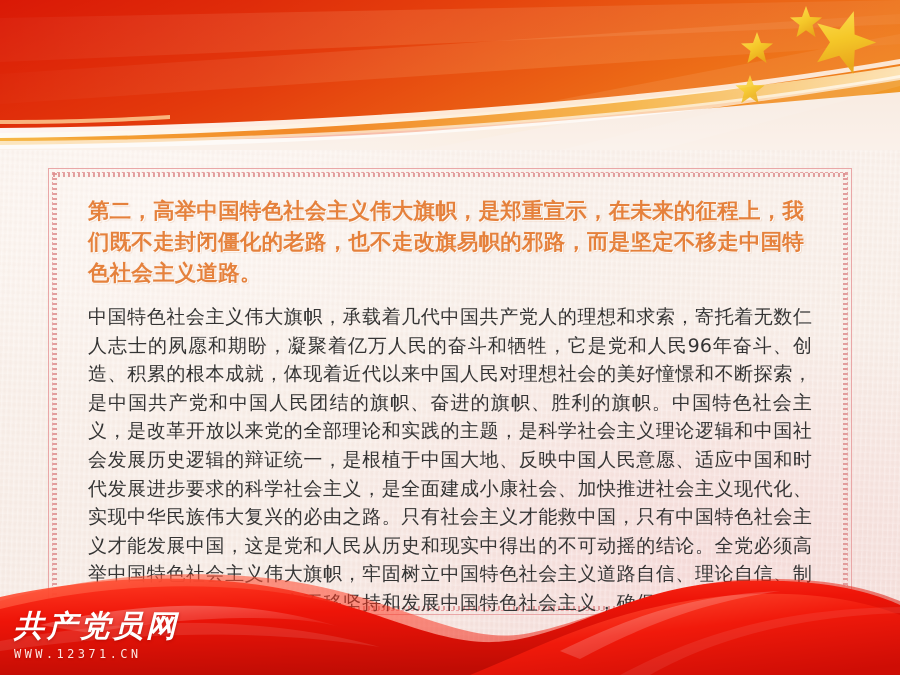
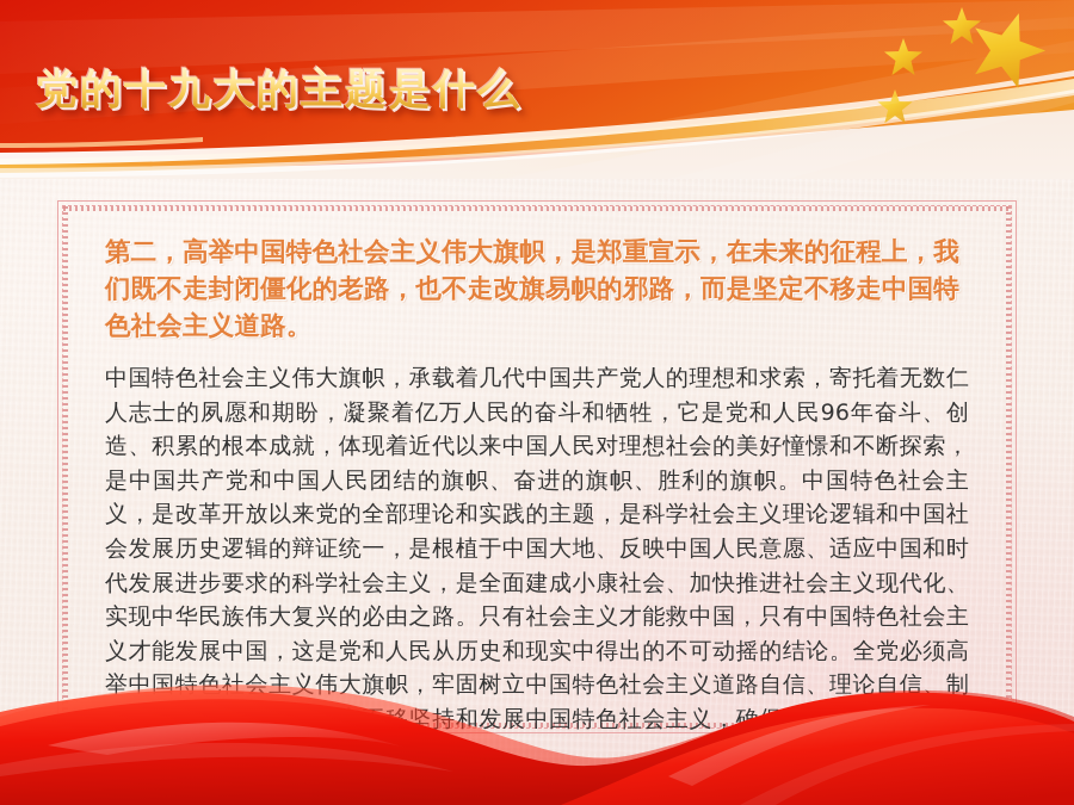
+ 党的十九大的主题是什么
  第二，高举中国特色社会主义伟大旗帜，是郑重宣示，在未来的征程上，我们既不走封闭僵化的老路，也不走改旗易帜的邪路，而是坚定不移走中国特色社会主义道路。
  中国特色社会主义伟大旗帜，承载着几代中国共产党人的理想和求索，寄托着无数仁人志士的夙愿和期盼，凝聚着亿万人民的奋斗和牺牲，它是党和人民96年奋斗、创造、积累的根本成就，体现着近代以来中国人民对理想社会的美好憧憬和不断探索，是中国共产党和中国人民团结的旗帜、奋进的旗帜、胜利的旗帜。中国特色社会主义，是改革开放以来党的全部理论和实践的主题，是科学社会主义理论逻辑和中国社会发展历史逻辑的辩证统一，是根植于中国大地、反映中国人民意愿、适应中国和时代发展进步要求的科学社会主义，是全面建成小康社会、加快推进社会主义现代化、实现中华民族伟大复兴的必由之路。只有社会主义才能救中国，只有中国特色社会主义才能发展中国，这是党和人民从历史和现实中得出的不可动摇的结论。全党必须高举中国特会主义伟大旗帜，牢固树立中国特色社会主义道路自信、理论自信、制和发展中国特色社会主义，确
- 共产党员网
- WWW.12371.CN
